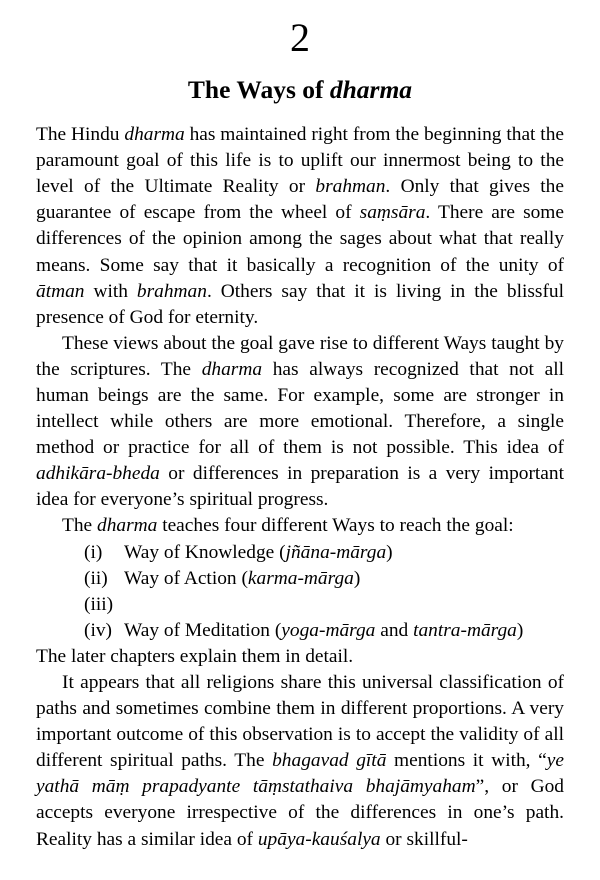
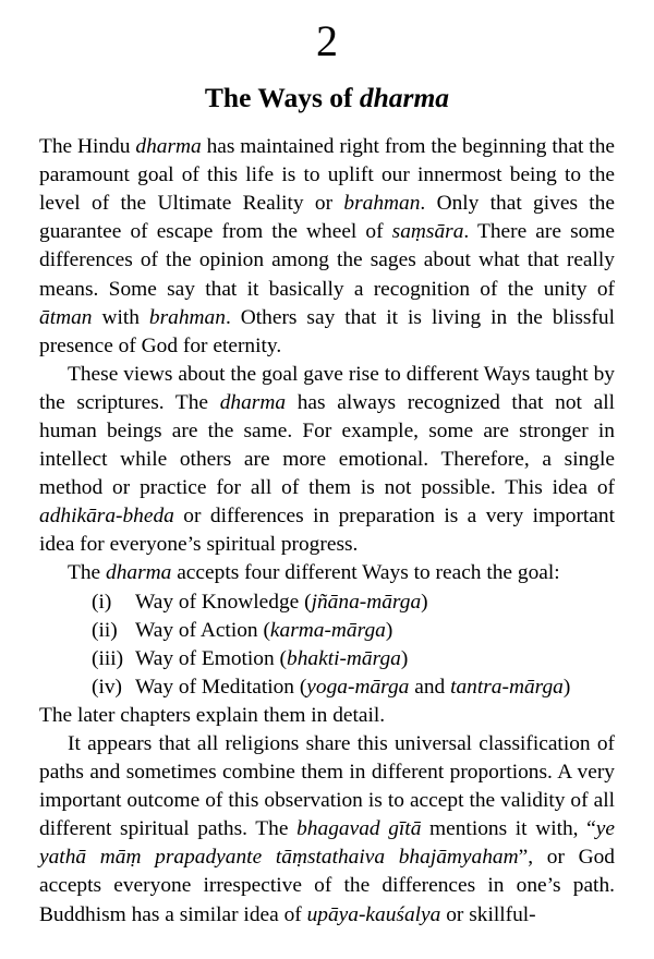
  2
  The Ways of dharma
  The Hindu dharma has maintained right from the beginning that the paramount goal of this life is to uplift our innermost being to the level of the Ultimate Reality or brahman. Only that gives the guarantee of escape from the wheel of saṃsāra. There are some differences of the opinion among the sages about what that really means. Some say that it basically a recognition of the unity of ātman with brahman. Others say that it is living in the blissful presence of God for eternity.
  These views about the goal gave rise to different Ways taught by the scriptures. The dharma has always recognized that not all human beings are the same. For example, some are stronger in intellect while others are more emotional. Therefore, a single method or practice for all of them is not possible. This idea of adhikāra-bheda or differences in preparation is a very important idea for everyone’s spiritual progress.
- The dharma teaches four different Ways to reach the goal:
+ The dharma accepts four different Ways to reach the goal:
  (i)
  Way of Knowledge (jñāna-mārga)
  (ii)
  Way of Action (karma-mārga)
  (iii)
+ Way of Emotion (bhakti-mārga)
  (iv)
  Way of Meditation (yoga-mārga and tantra-mārga)
  The later chapters explain them in detail.
- It appears that all religions share this universal classification of paths and sometimes combine them in different proportions. A very important outcome of this observation is to accept the validity of all different spiritual paths. The bhagavad gītā mentions it with, “ye yathā māṃ prapadyante tāṃstathaiva bhajāmyaham”, or God accepts everyone irrespective of the differences in one’s path. Reality has a similar idea of upāya-kauśalya or skillful-
+ It appears that all religions share this universal classification of paths and sometimes combine them in different proportions. A very important outcome of this observation is to accept the validity of all different spiritual paths. The bhagavad gītā mentions it with, “ye yathā māṃ prapadyante tāṃstathaiva bhajāmyaham”, or God accepts everyone irrespective of the differences in one’s path. Buddhism has a similar idea of upāya-kauśalya or skillful-
